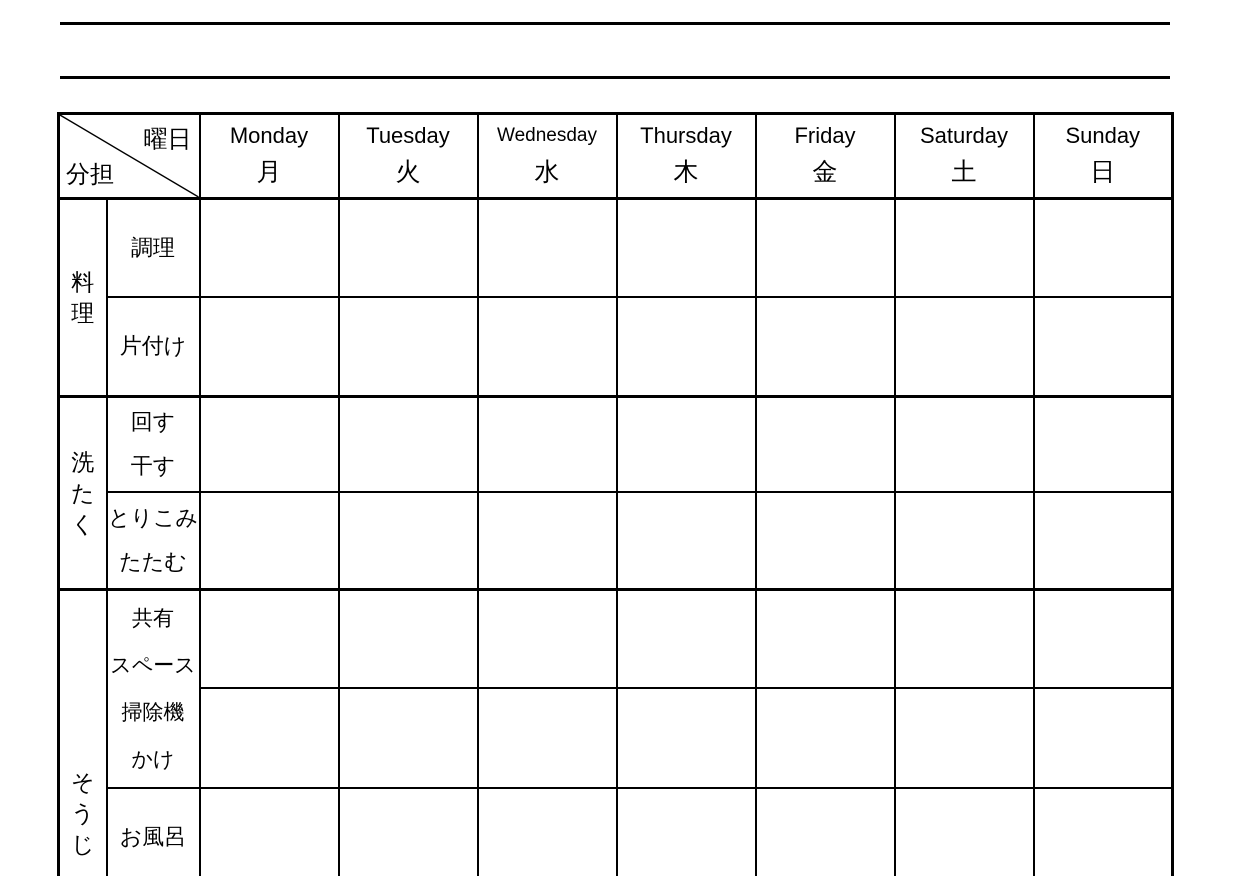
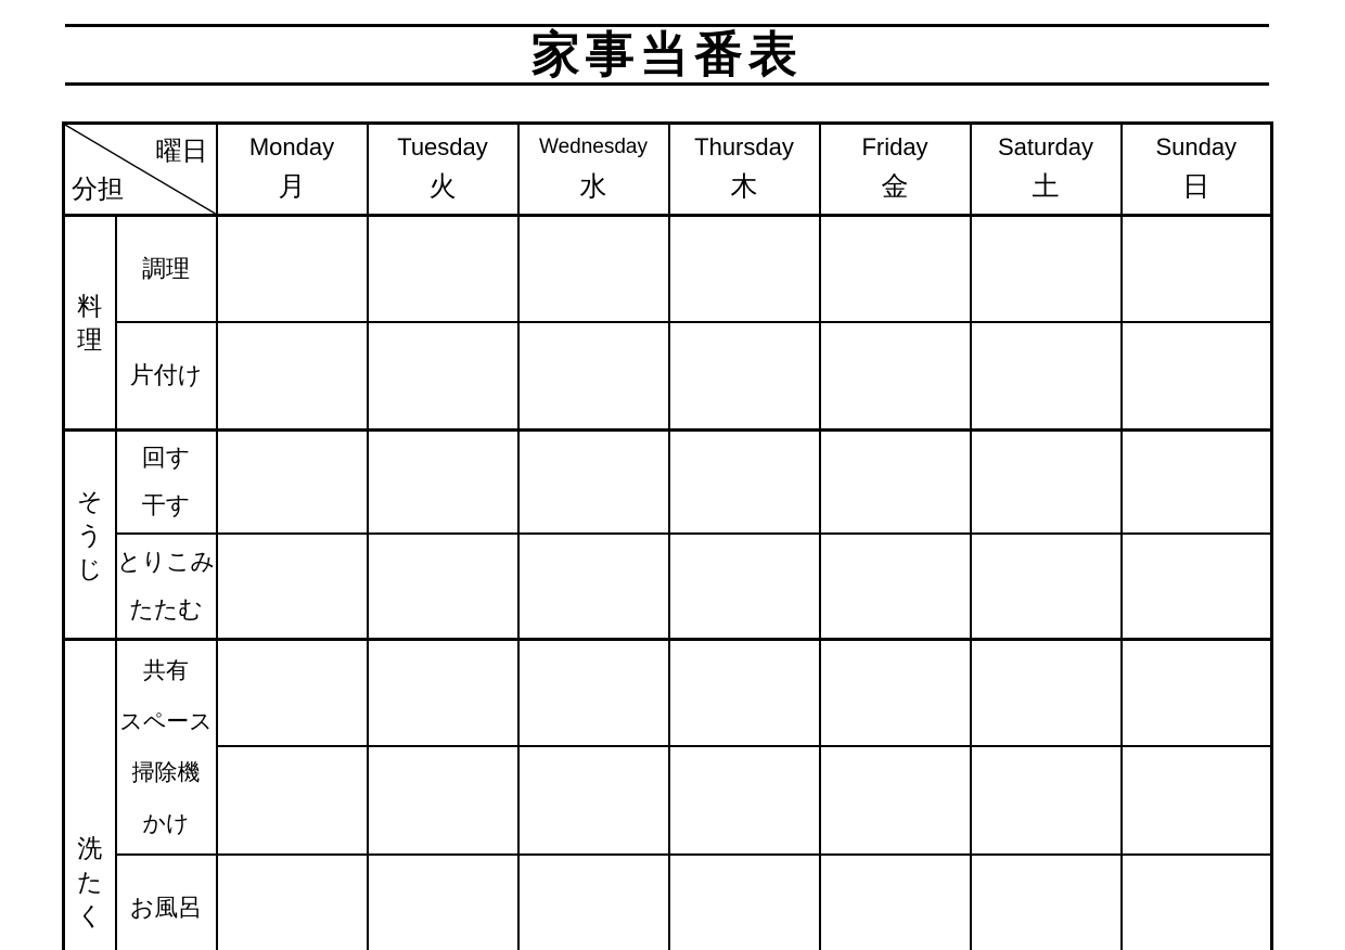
+ 家事当番表
  曜日 分担	Monday 月	Tuesday 火	Wednesday 水	Thursday 木	Friday 金	Saturday 土	Sunday 日
  料理	調理
  片付け
- 洗たく	回す 干す
+ そうじ	回す 干す
  とりこみ たたむ
- そうじ	共有 スペース 掃除機 かけ
+ 洗たく	共有 スペース 掃除機 かけ
  お風呂
